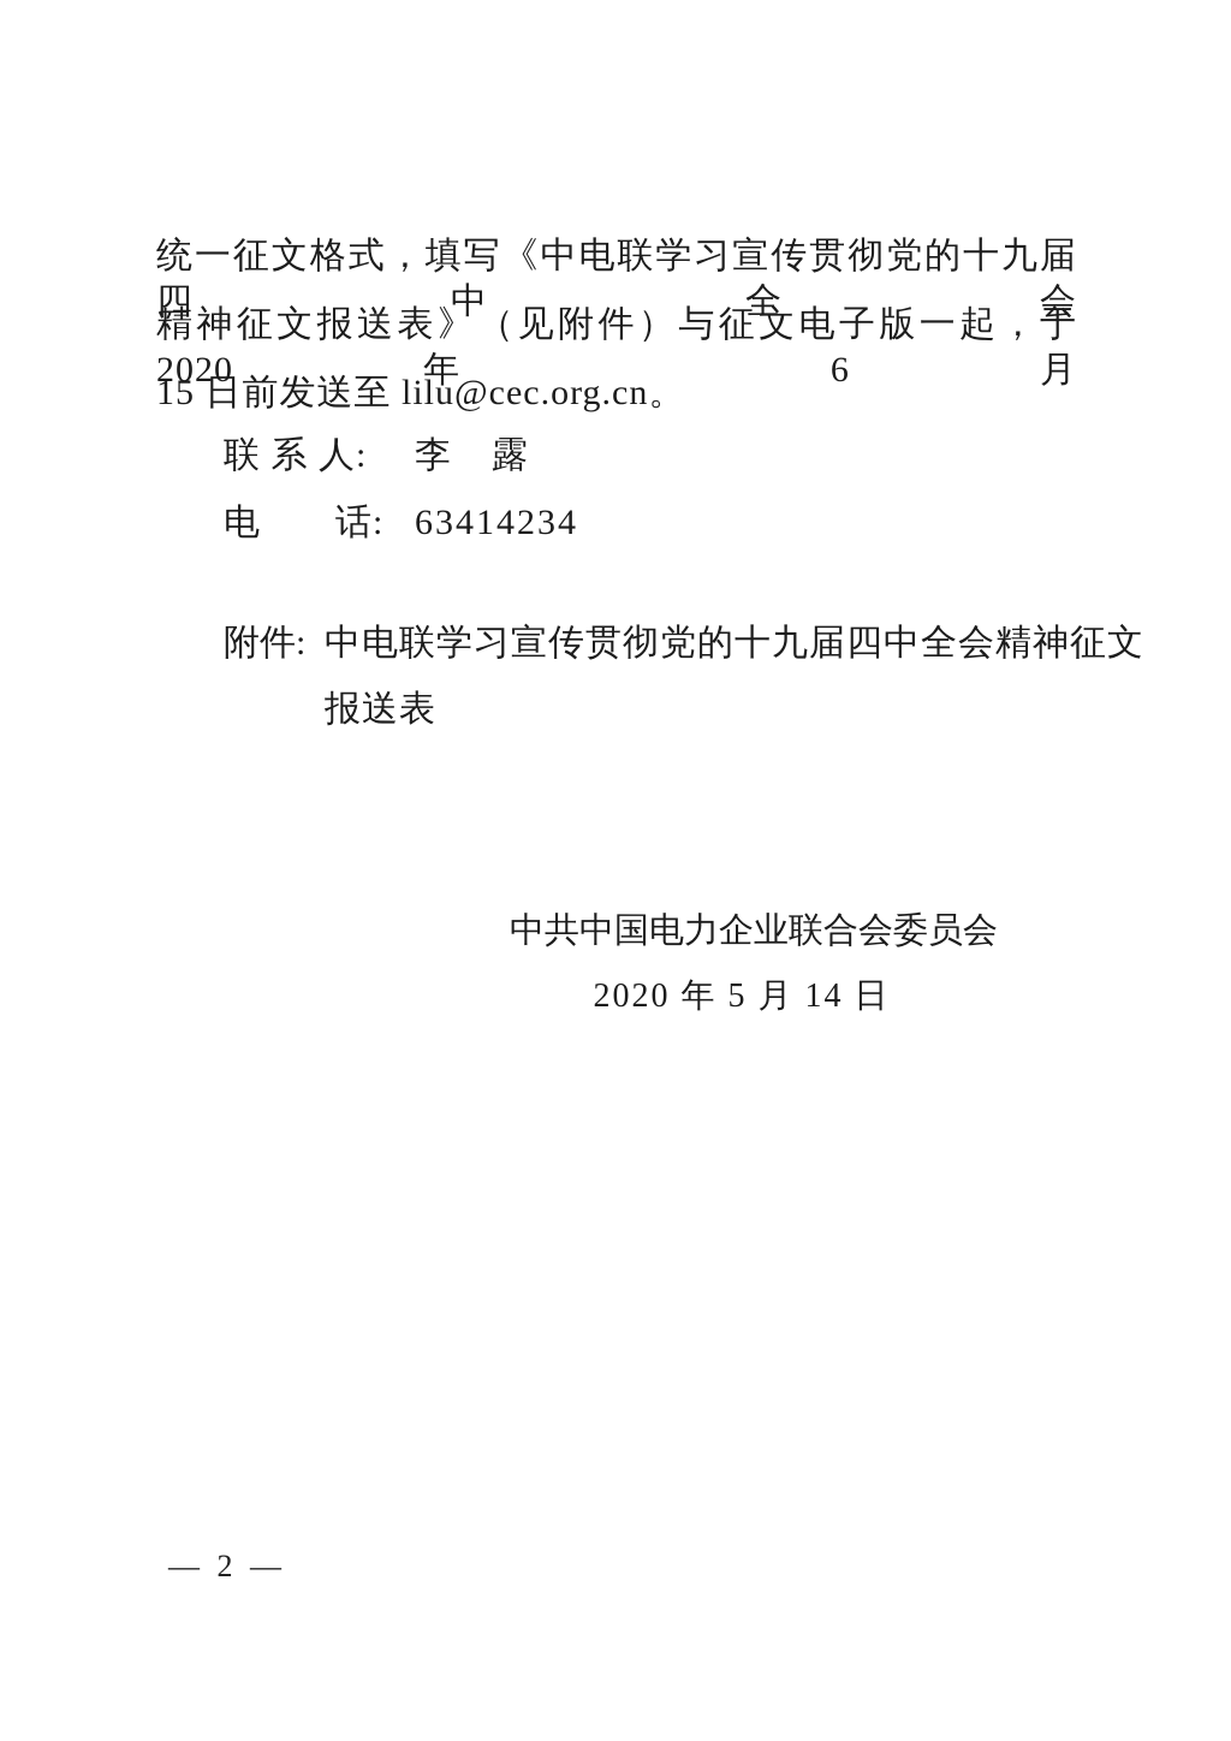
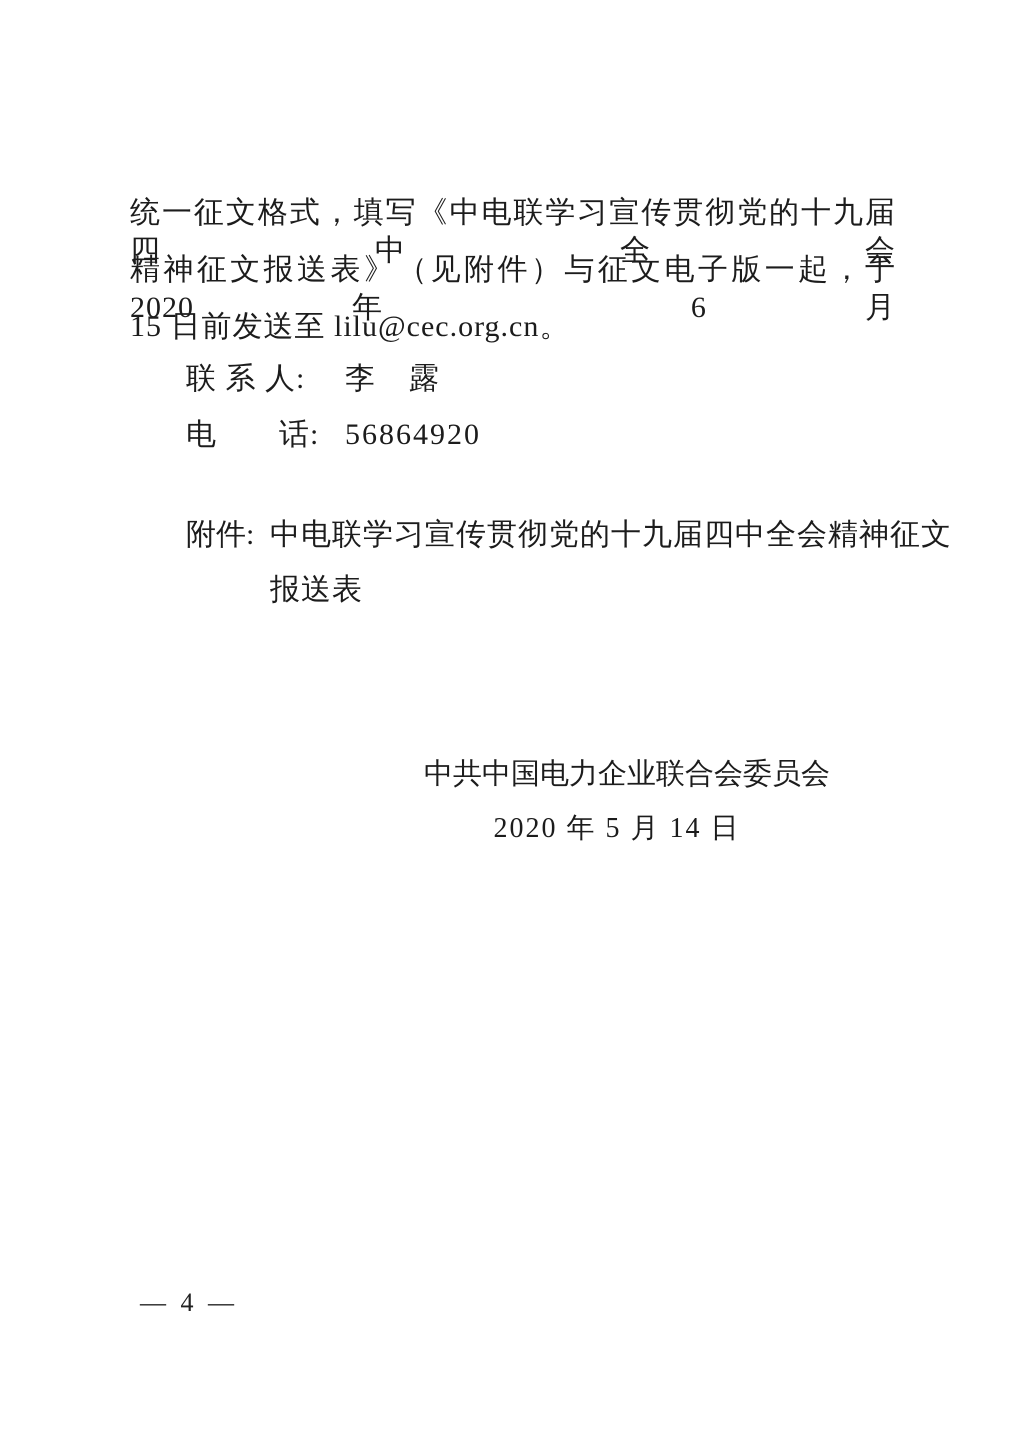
  统一征文格式，填写《中电联学习宣传贯彻党的十九届四中全会
  精神征文报送表》（见附件）与征文电子版一起，于 2020 年 6 月
  15 日前发送至 lilu@cec.org.cn。
  联 系 人:
  李 露
  电 话:
- 63414234
+ 56864920
  附件:
  中电联学习宣传贯彻党的十九届四中全会精神征文
  报送表
  中共中国电力企业联合会委员会
  2020 年 5 月 14 日
- — 2 —
+ — 4 —
